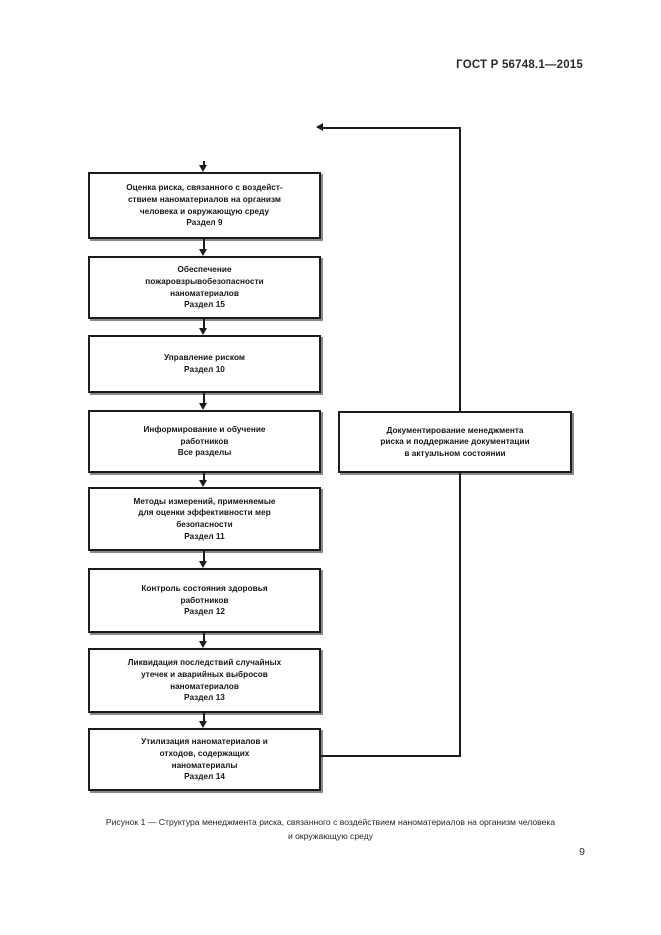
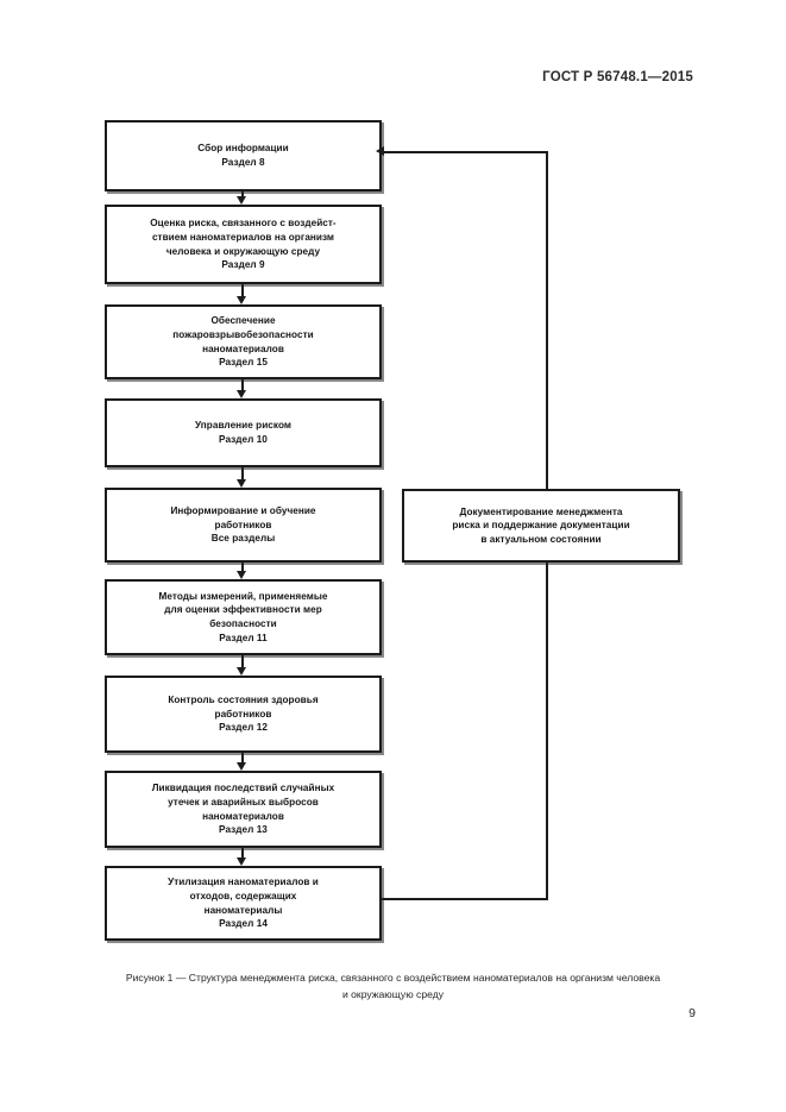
  ГОСТ Р 56748.1—2015
+ Сбор информации
+ Раздел 8
  Оценка риска, связанного с воздейст-
  ствием наноматериалов на организм
  человека и окружающую среду
  Раздел 9
  Обеспечение
  пожаровзрывобезопасности
  наноматериалов
  Раздел 15
  Управление риском
  Раздел 10
  Информирование и обучение
  работников
  Все разделы
  Методы измерений, применяемые
  для оценки эффективности мер
  безопасности
  Раздел 11
  Контроль состояния здоровья
  работников
  Раздел 12
  Ликвидация последствий случайных
  утечек и аварийных выбросов
  наноматериалов
  Раздел 13
  Утилизация наноматериалов и
  отходов, содержащих
  наноматериалы
  Раздел 14
  Документирование менеджмента
  риска и поддержание документации
  в актуальном состоянии
  Рисунок 1 — Структура менеджмента риска, связанного с воздействием наноматериалов на организм человека
  и окружающую среду
  9
